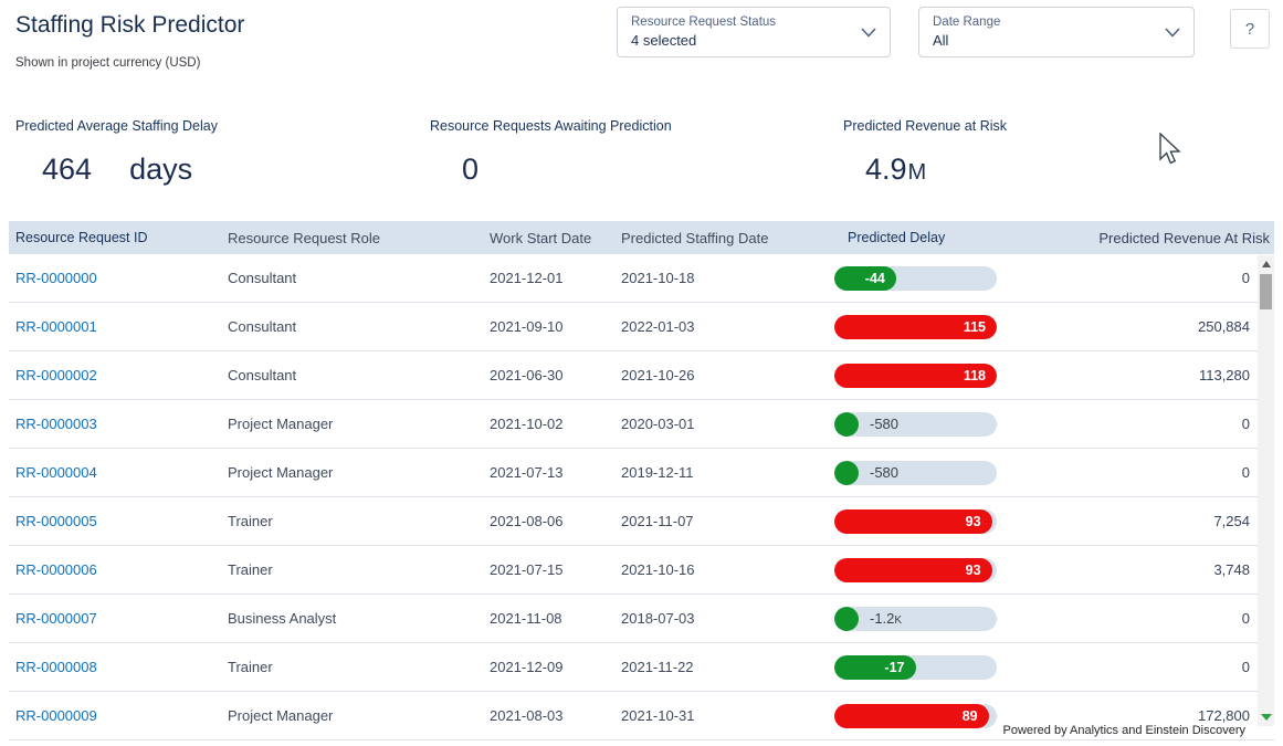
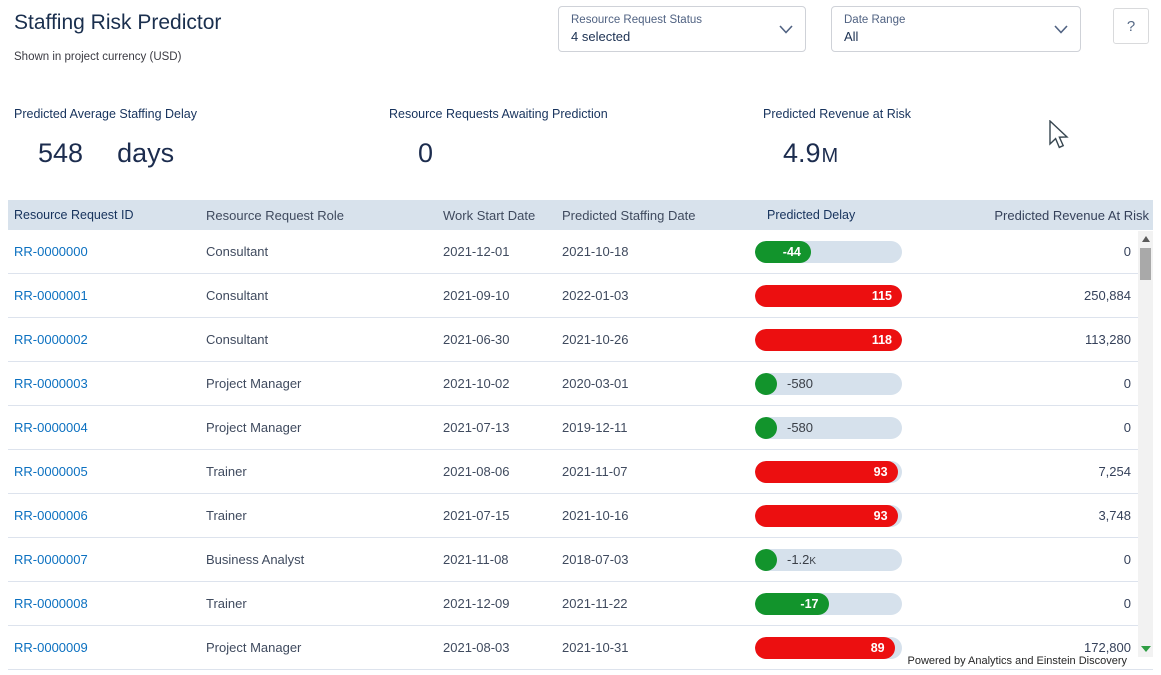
  Staffing Risk Predictor
  Shown in project currency (USD)
  Resource Request Status
  4 selected
  Date Range
  All
  ?
  Predicted Average Staffing Delay
  Resource Requests Awaiting Prediction
  Predicted Revenue at Risk
- 464
+ 548
  days
  0
  4.9
  M
  Resource Request ID
  Resource Request Role
  Work Start Date
  Predicted Staffing Date
  Predicted Delay
  Predicted Revenue At Risk
  RR-0000000
  Consultant
  2021-12-01
  2021-10-18
  -44
  0
  RR-0000001
  Consultant
  2021-09-10
  2022-01-03
  115
  250,884
  RR-0000002
  Consultant
  2021-06-30
  2021-10-26
  118
  113,280
  RR-0000003
  Project Manager
  2021-10-02
  2020-03-01
  -580
  0
  RR-0000004
  Project Manager
  2021-07-13
  2019-12-11
  -580
  0
  RR-0000005
  Trainer
  2021-08-06
  2021-11-07
  93
  7,254
  RR-0000006
  Trainer
  2021-07-15
  2021-10-16
  93
  3,748
  RR-0000007
  Business Analyst
  2021-11-08
  2018-07-03
  -1.2K
  0
  RR-0000008
  Trainer
  2021-12-09
  2021-11-22
  -17
  0
  RR-0000009
  Project Manager
  2021-08-03
  2021-10-31
  89
  172,800
  Powered by Analytics and Einstein Discovery
